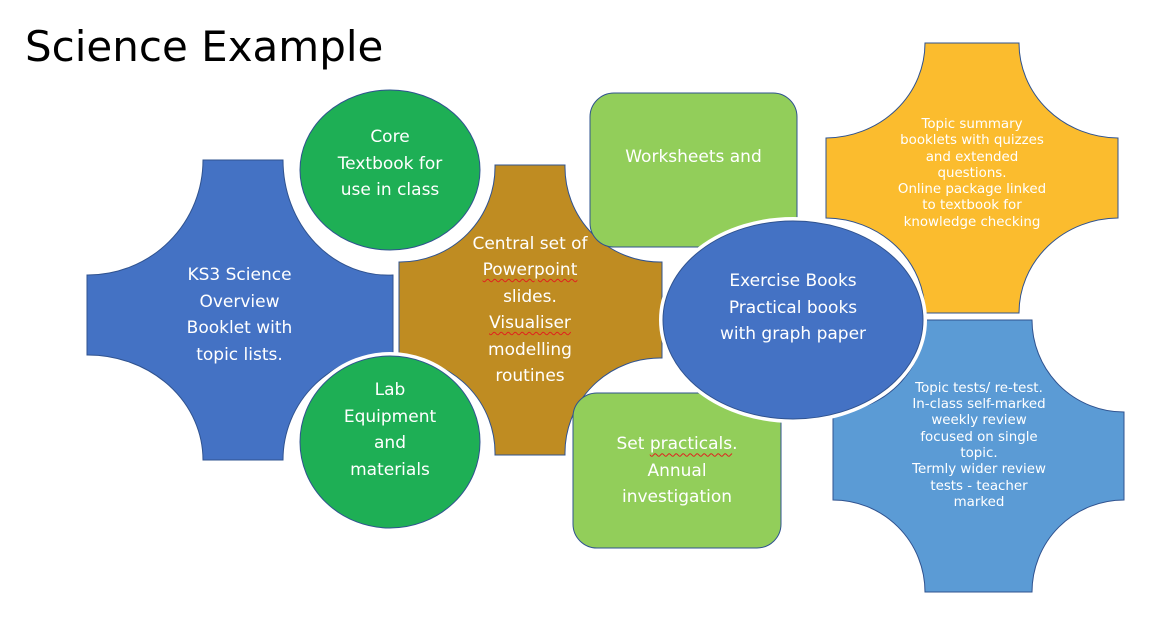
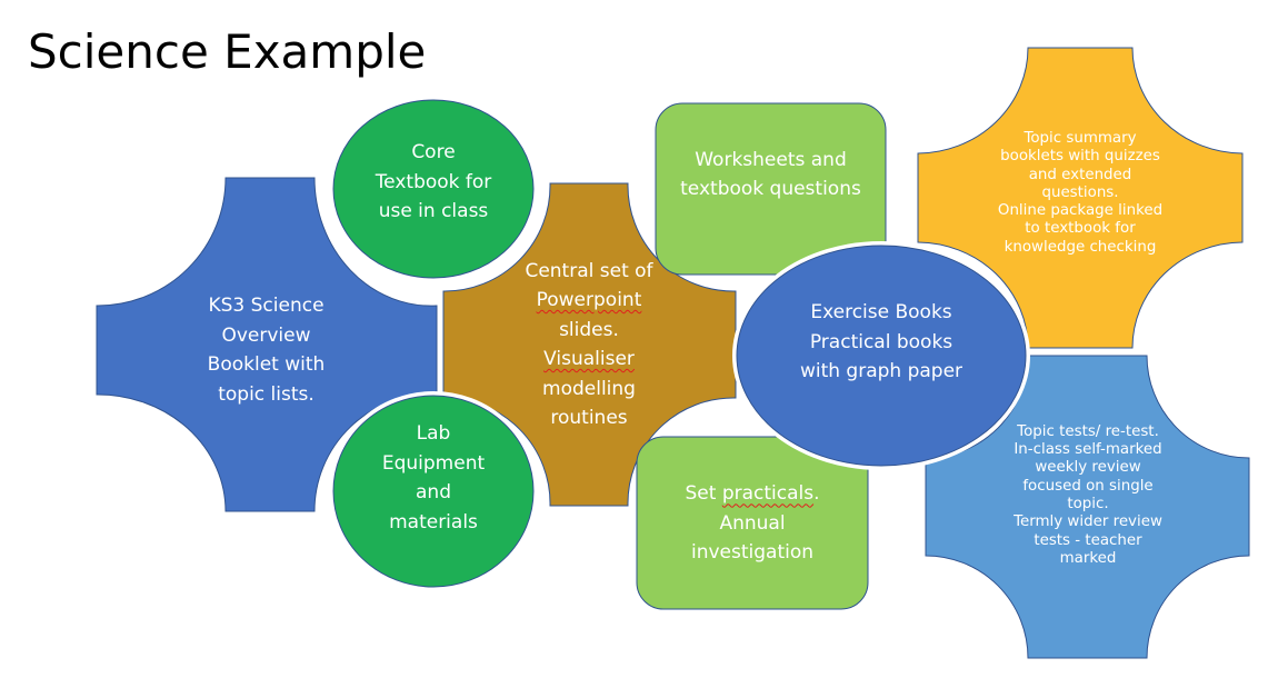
  Science Example
  KS3 Science
  Overview
  Booklet with
  topic lists.
  Core
  Textbook for
  use in class
  Lab
  Equipment
  and
  materials
  Central set of
  Powerpoint
  slides.
  Visualiser
  modelling
  routines
  Worksheets and
+ textbook questions
  Set practicals.
  Annual
  investigation
  Exercise Books
  Practical books
  with graph paper
  Topic summary
  booklets with quizzes
  and extended
  questions.
  Online package linked
  to textbook for
  knowledge checking
  Topic tests/ re-test.
  In-class self-marked
  weekly review
  focused on single
  topic.
  Termly wider review
  tests - teacher
  marked
